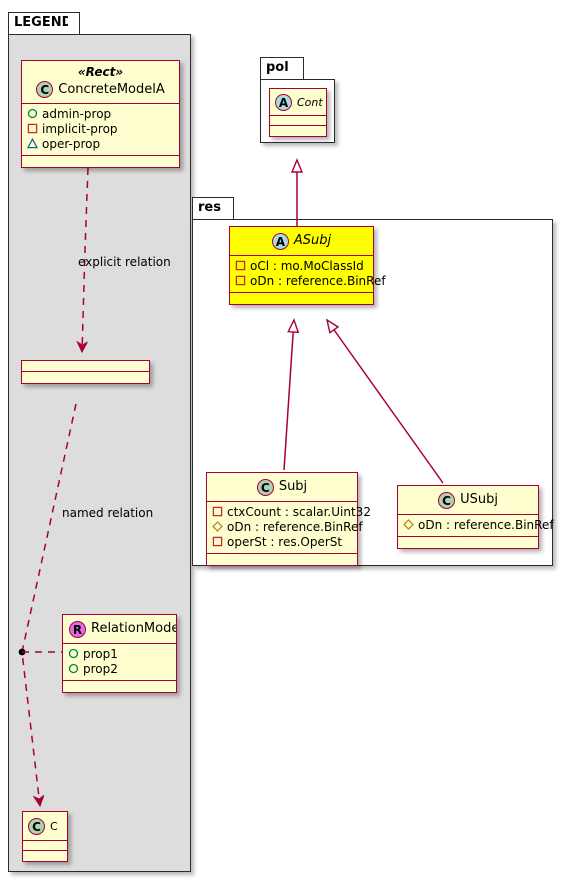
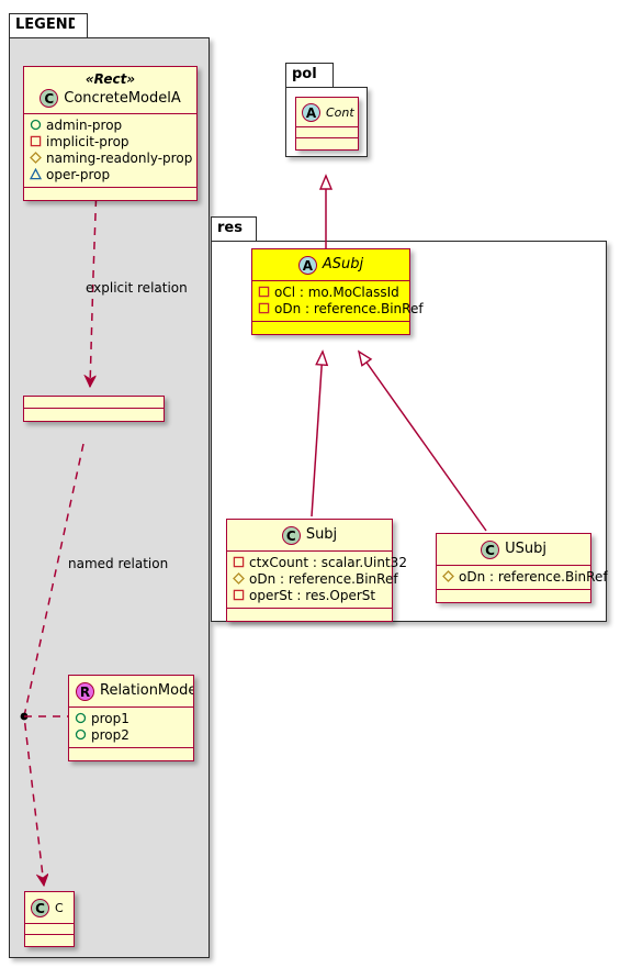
  LEGEND
  pol
  res
  explicit relation
  named relation
  «Rect»
  C ConcreteModelA
  admin-prop
  implicit-prop
+ naming-readonly-prop
  oper-prop
  R RelationMode
  prop1
  prop2
  C C
  A Cont
  A ASubj
  oCl : mo.MoClassId
  oDn : reference.BinRef
  C Subj
  ctxCount : scalar.Uint32
  oDn : reference.BinRef
  operSt : res.OperSt
  C USubj
  oDn : reference.BinRef
